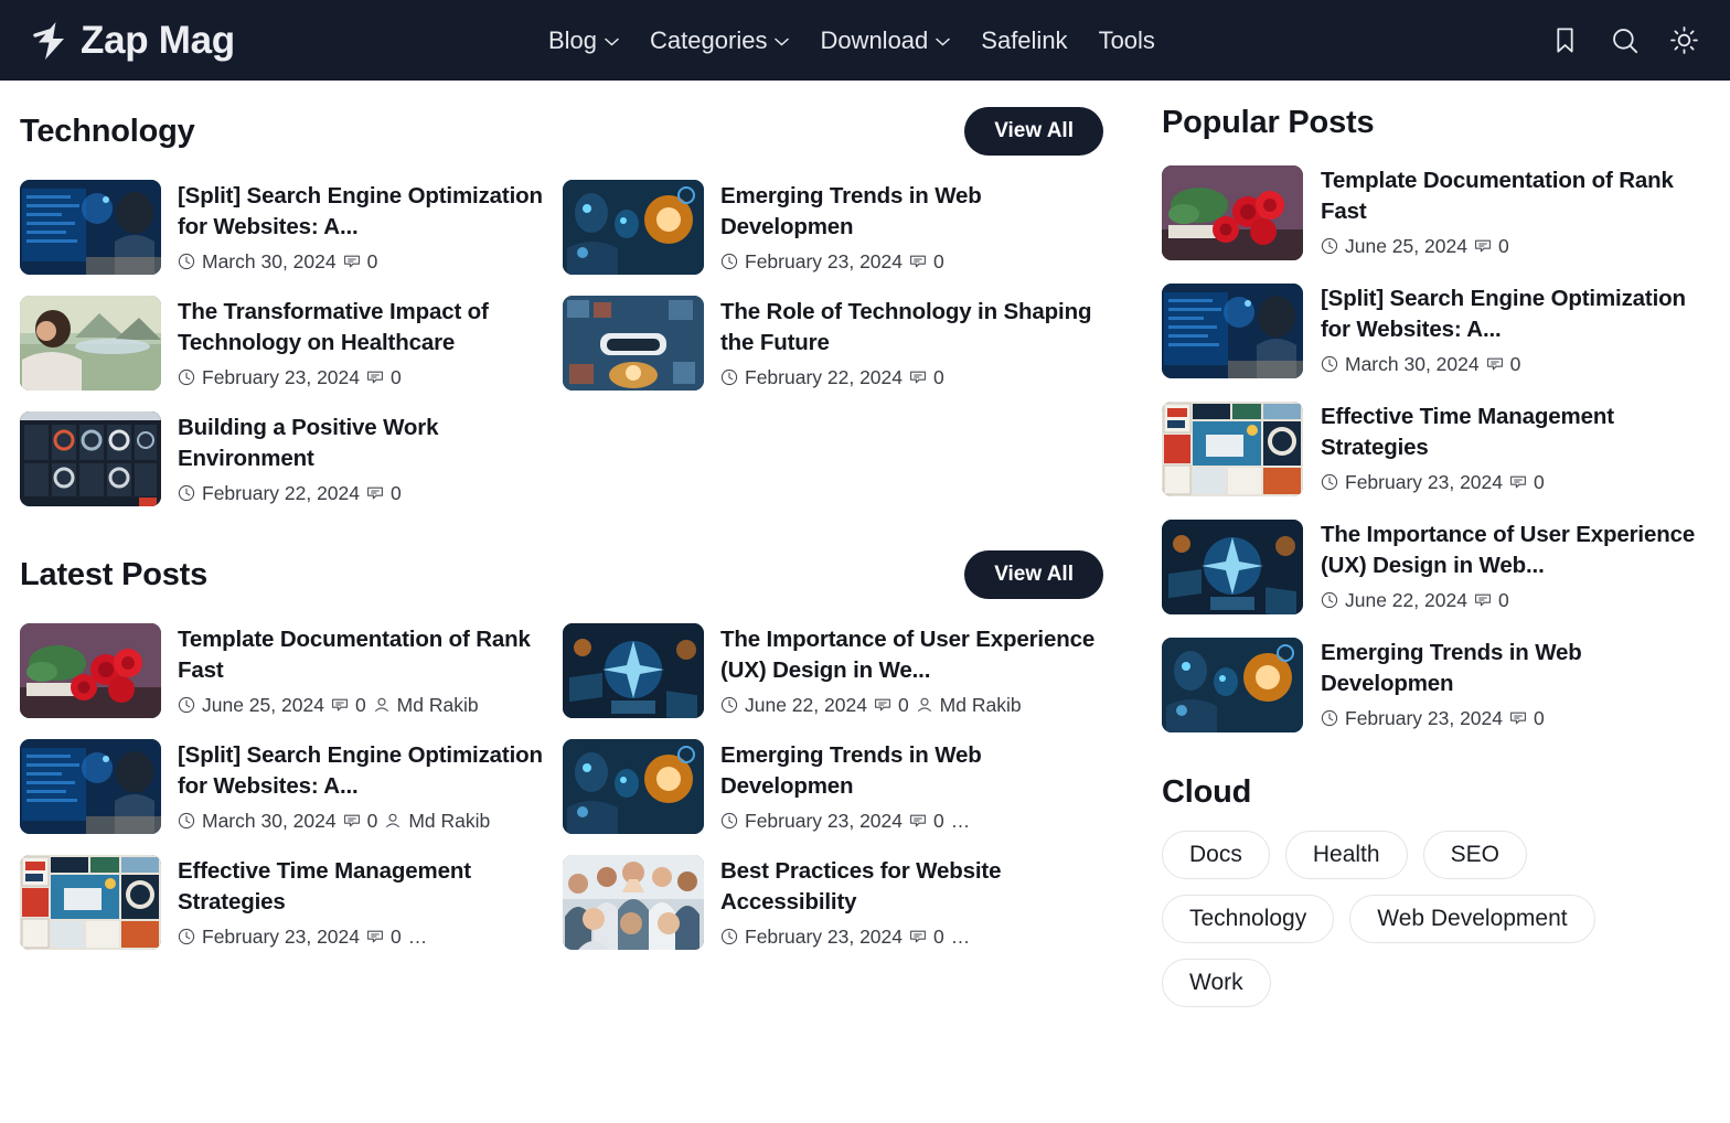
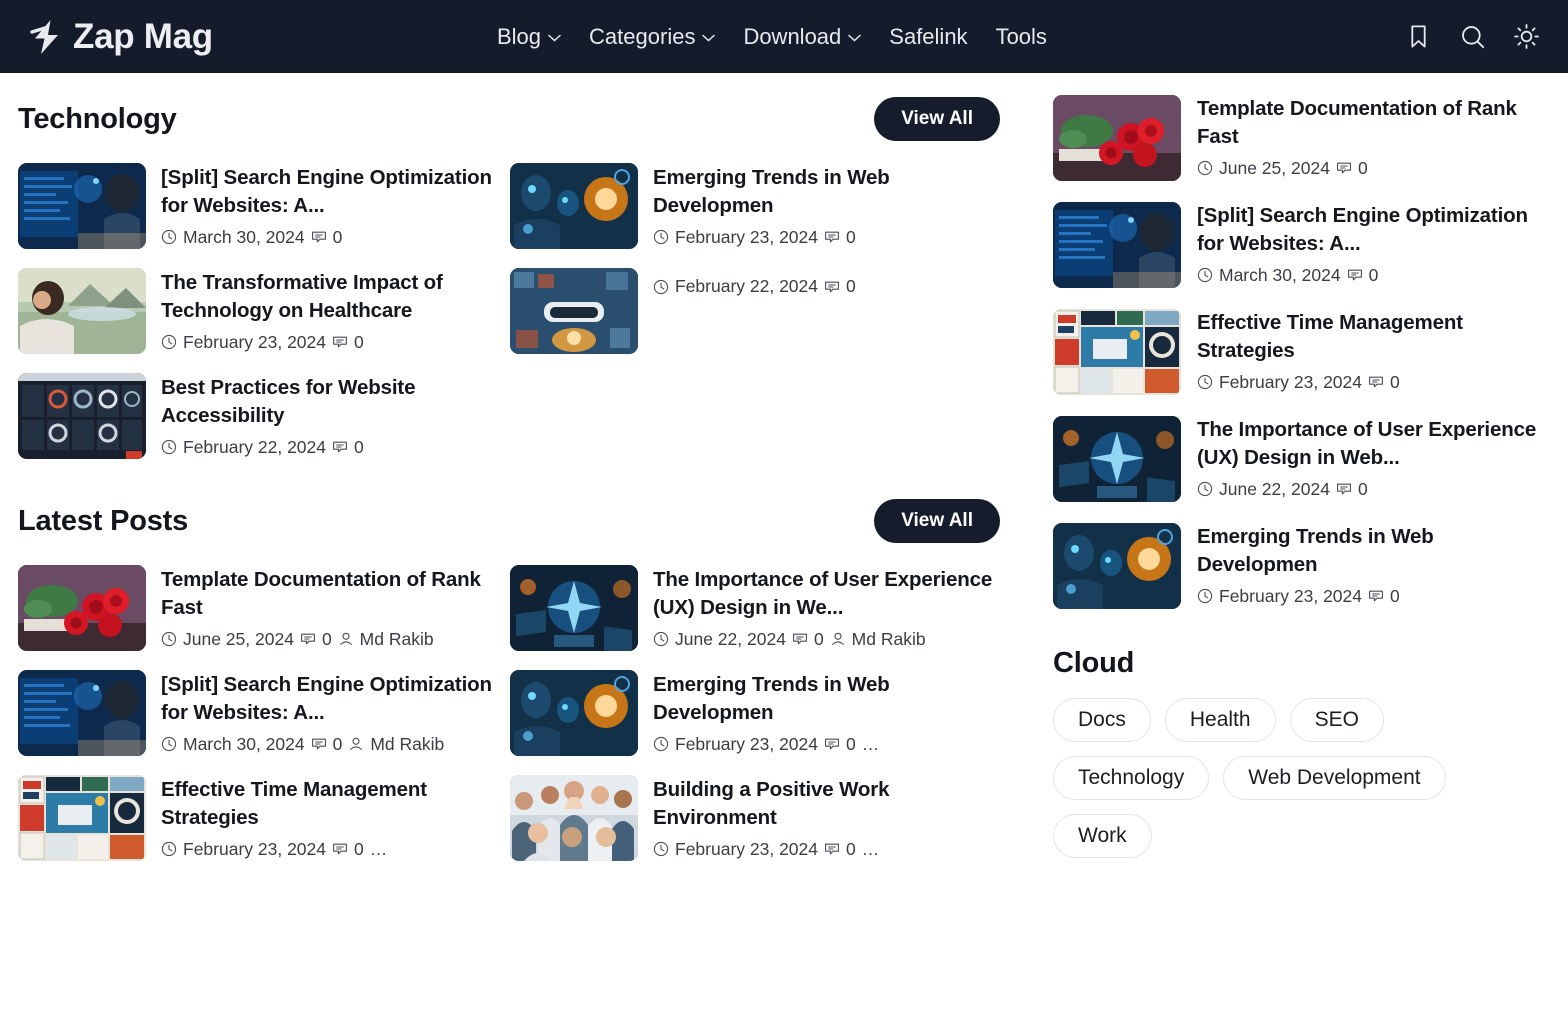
  Zap Mag
  Blog
  Categories
  Download
  Safelink
  Tools
  Technology
  View All
  [Split] Search Engine Optimization for Websites: A...
  March 30, 2024
  0
  Emerging Trends in Web Developmen
  February 23, 2024
  0
  The Transformative Impact of Technology on Healthcare
  February 23, 2024
  0
- The Role of Technology in Shaping the Future
  February 22, 2024
  0
- Building a Positive Work Environment
+ Best Practices for Website Accessibility
  February 22, 2024
  0
  Latest Posts
  View All
  Template Documentation of Rank Fast
  June 25, 2024
  0
  Md Rakib
  The Importance of User Experience (UX) Design in We...
  June 22, 2024
  0
  Md Rakib
  [Split] Search Engine Optimization for Websites: A...
  March 30, 2024
  0
  Md Rakib
  Emerging Trends in Web Developmen
  February 23, 2024
  0
  …
  Effective Time Management Strategies
  February 23, 2024
  0
  …
- Best Practices for Website Accessibility
+ Building a Positive Work Environment
  February 23, 2024
  0
  …
- Popular Posts
  Template Documentation of Rank Fast
  June 25, 2024
  0
  [Split] Search Engine Optimization for Websites: A...
  March 30, 2024
  0
  Effective Time Management Strategies
  February 23, 2024
  0
  The Importance of User Experience (UX) Design in Web...
  June 22, 2024
  0
  Emerging Trends in Web Developmen
  February 23, 2024
  0
  Cloud
  Docs
  Health
  SEO
  Technology
  Web Development
  Work
